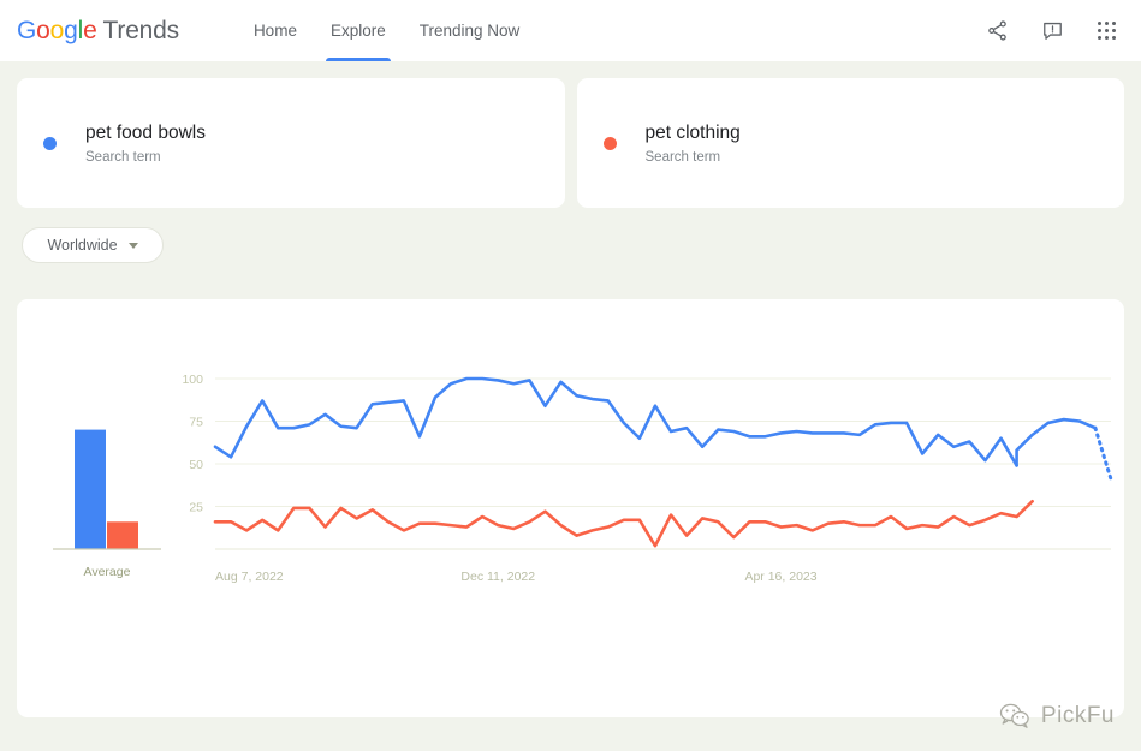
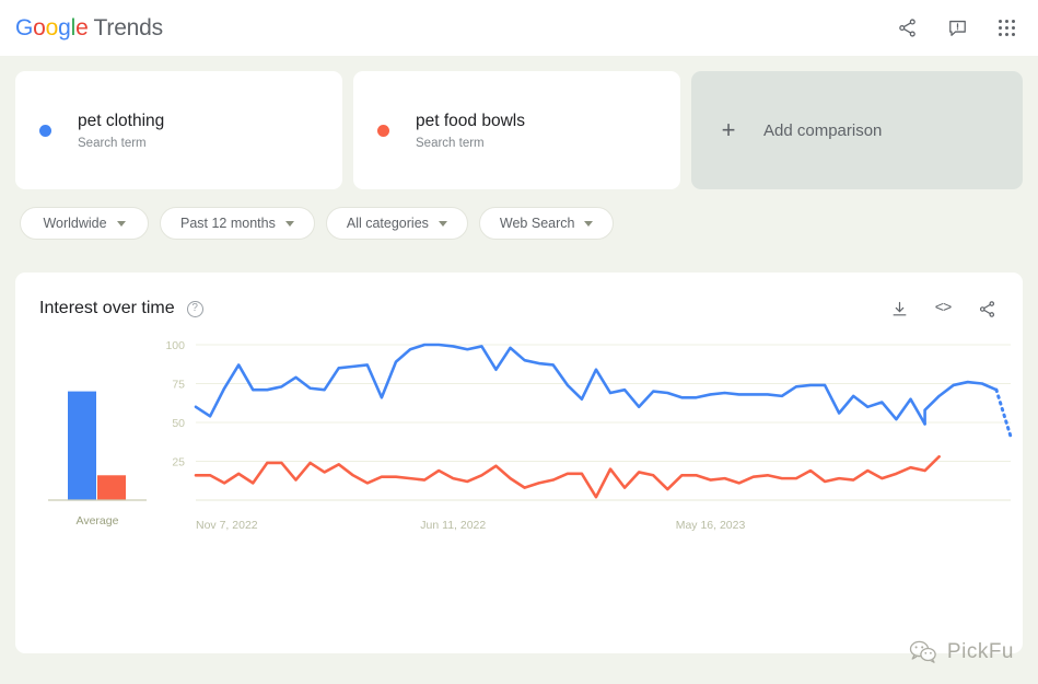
  G
  o
  o
  g
  l
  e
  Trends
- Home
- Explore
- Trending Now
- pet food bowls
+ pet clothing
  Search term
- pet clothing
+ pet food bowls
  Search term
+ +
+ Add comparison
  Worldwide
+ Past 12 months
+ All categories
+ Web Search
+ Interest over time
+ ?
+ <>
  25
  50
  75
  100
- Aug 7, 2022
+ Nov 7, 2022
- Dec 11, 2022
+ Jun 11, 2022
- Apr 16, 2023
+ May 16, 2023
  Average
  PickFu
